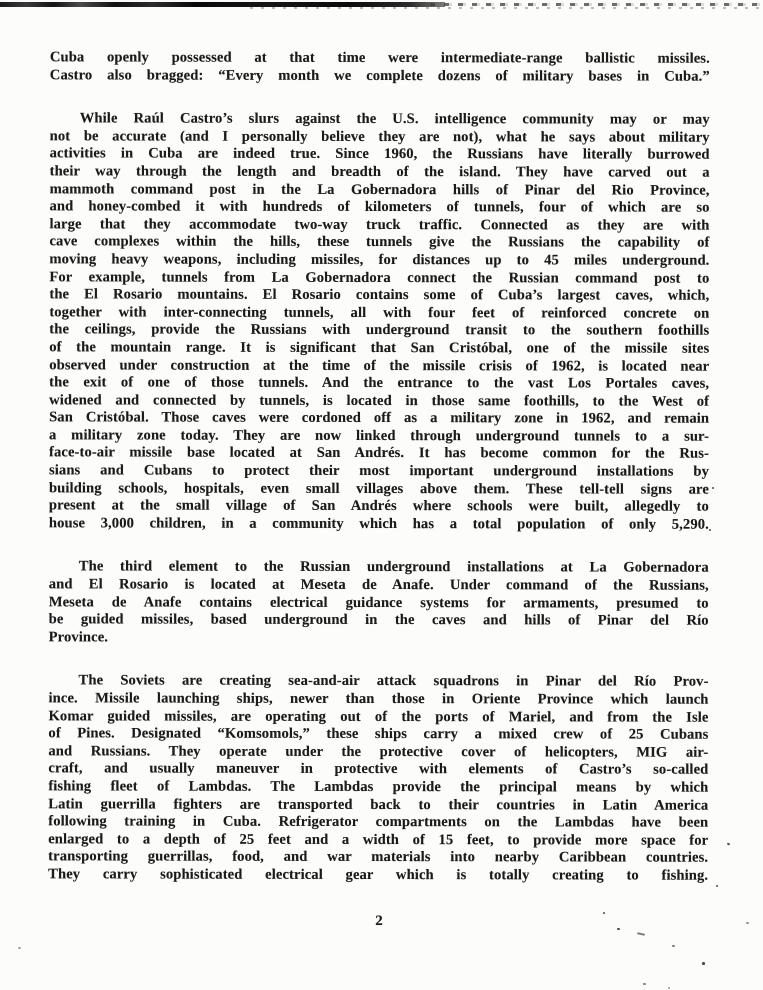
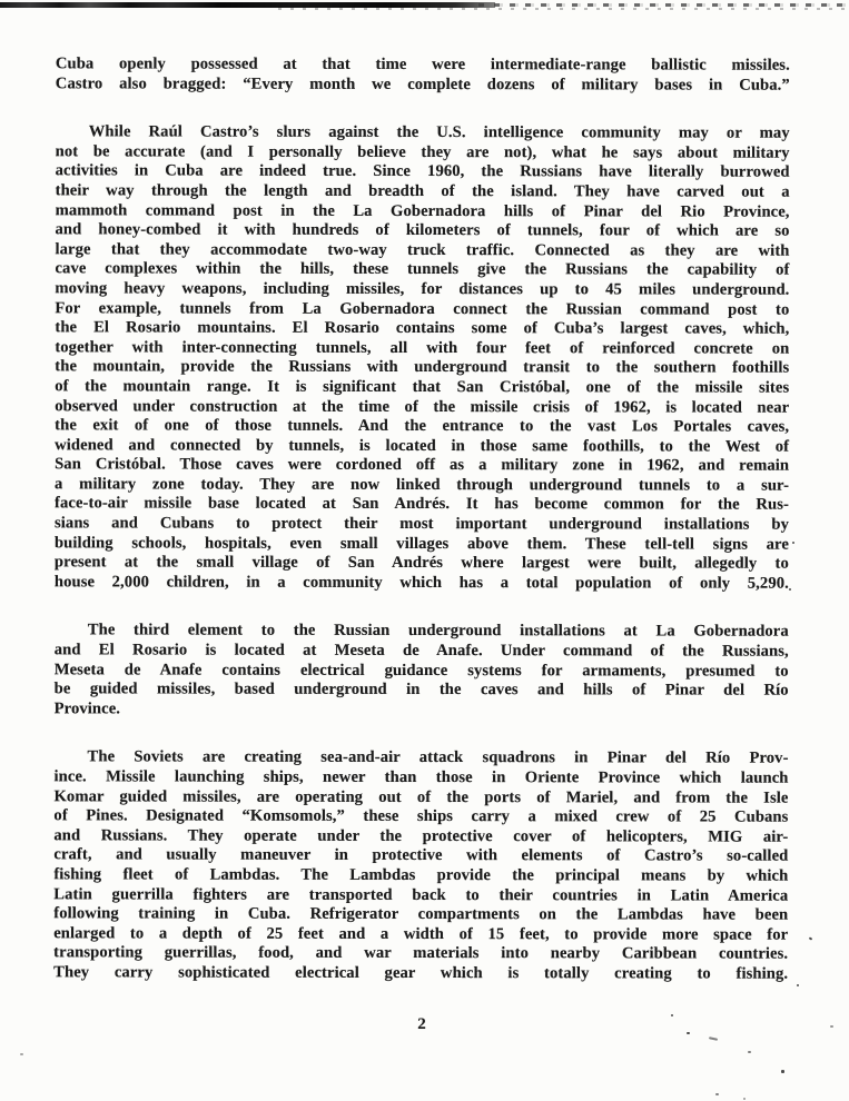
  Cuba openly possessed at that time were intermediate-range ballistic missiles.
  Castro also bragged: “Every month we complete dozens of military bases in Cuba.”
  While Raúl Castro’s slurs against the U.S. intelligence community may or may
  not be accurate (and I personally believe they are not), what he says about military
  activities in Cuba are indeed true. Since 1960, the Russians have literally burrowed
  their way through the length and breadth of the island. They have carved out a
  mammoth command post in the La Gobernadora hills of Pinar del Rio Province,
  and honey-combed it with hundreds of kilometers of tunnels, four of which are so
  large that they accommodate two-way truck traffic. Connected as they are with
  cave complexes within the hills, these tunnels give the Russians the capability of
  moving heavy weapons, including missiles, for distances up to 45 miles underground.
  For example, tunnels from La Gobernadora connect the Russian command post to
  the El Rosario mountains. El Rosario contains some of Cuba’s largest caves, which,
  together with inter-connecting tunnels, all with four feet of reinforced concrete on
- the ceilings, provide the Russians with underground transit to the southern foothills
+ the mountain, provide the Russians with underground transit to the southern foothills
  of the mountain range. It is significant that San Cristóbal, one of the missile sites
  observed under construction at the time of the missile crisis of 1962, is located near
  the exit of one of those tunnels. And the entrance to the vast Los Portales caves,
  widened and connected by tunnels, is located in those same foothills, to the West of
  San Cristóbal. Those caves were cordoned off as a military zone in 1962, and remain
  a military zone today. They are now linked through underground tunnels to a sur-
  face-to-air missile base located at San Andrés. It has become common for the Rus-
  sians and Cubans to protect their most important underground installations by
  building schools, hospitals, even small villages above them. These tell-tell signs are
- present at the small village of San Andrés where schools were built, allegedly to
+ present at the small village of San Andrés where largest were built, allegedly to
- house 3,000 children, in a community which has a total population of only 5,290.
+ house 2,000 children, in a community which has a total population of only 5,290.
  The third element to the Russian underground installations at La Gobernadora
  and El Rosario is located at Meseta de Anafe. Under command of the Russians,
  Meseta de Anafe contains electrical guidance systems for armaments, presumed to
  be guided missiles, based underground in the caves and hills of Pinar del Río
  Province.
  The Soviets are creating sea-and-air attack squadrons in Pinar del Río Prov-
  ince. Missile launching ships, newer than those in Oriente Province which launch
  Komar guided missiles, are operating out of the ports of Mariel, and from the Isle
  of Pines. Designated “Komsomols,” these ships carry a mixed crew of 25 Cubans
  and Russians. They operate under the protective cover of helicopters, MIG air-
  craft, and usually maneuver in protective with elements of Castro’s so-called
  fishing fleet of Lambdas. The Lambdas provide the principal means by which
  Latin guerrilla fighters are transported back to their countries in Latin America
  following training in Cuba. Refrigerator compartments on the Lambdas have been
  enlarged to a depth of 25 feet and a width of 15 feet, to provide more space for
  transporting guerrillas, food, and war materials into nearby Caribbean countries.
  They carry sophisticated electrical gear which is totally creating to fishing.
  2
